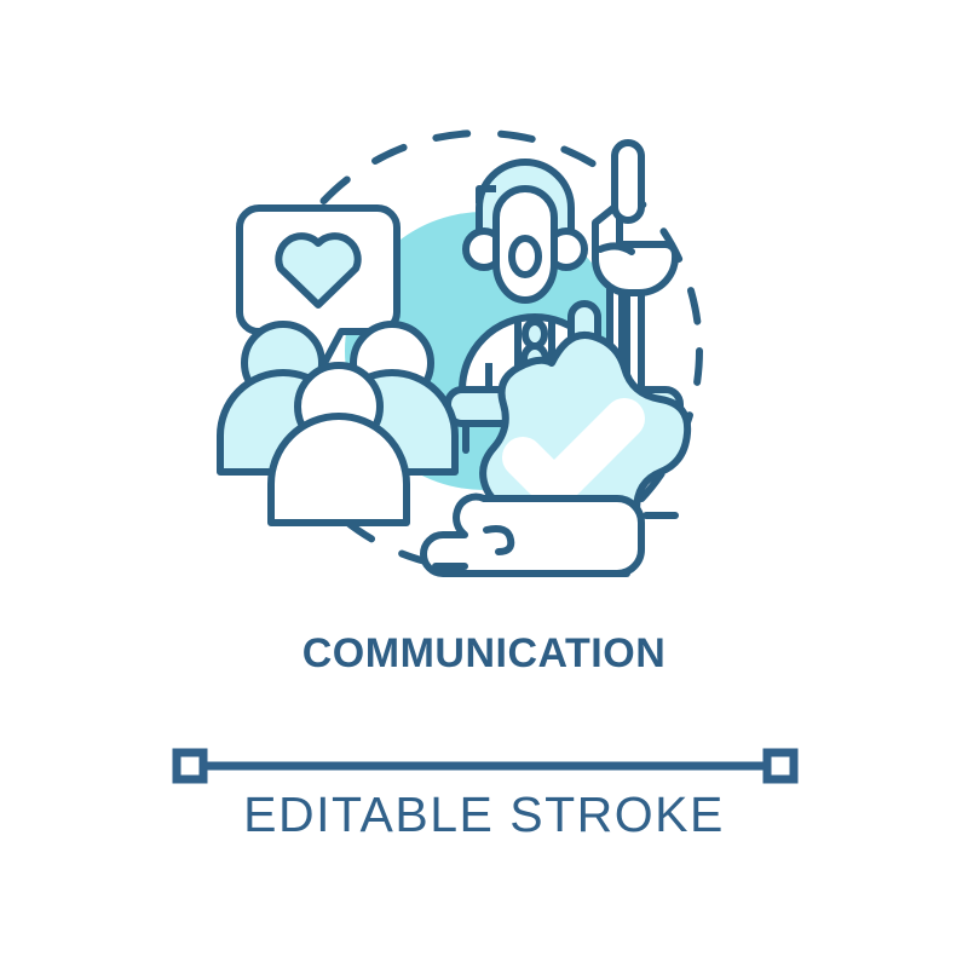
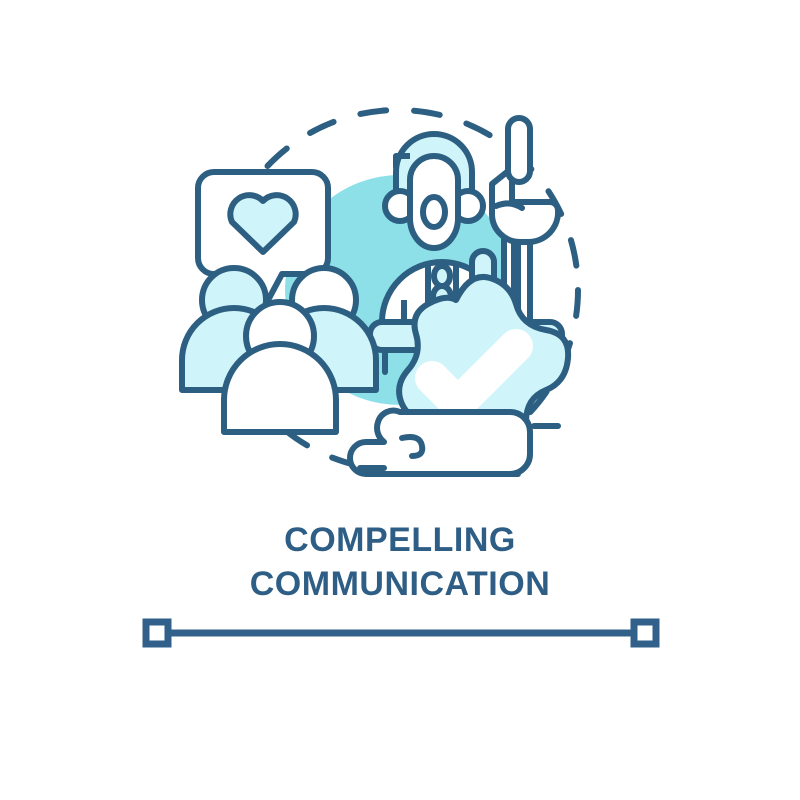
+ COMPELLING
  COMMUNICATION
- EDITABLE STROKE
